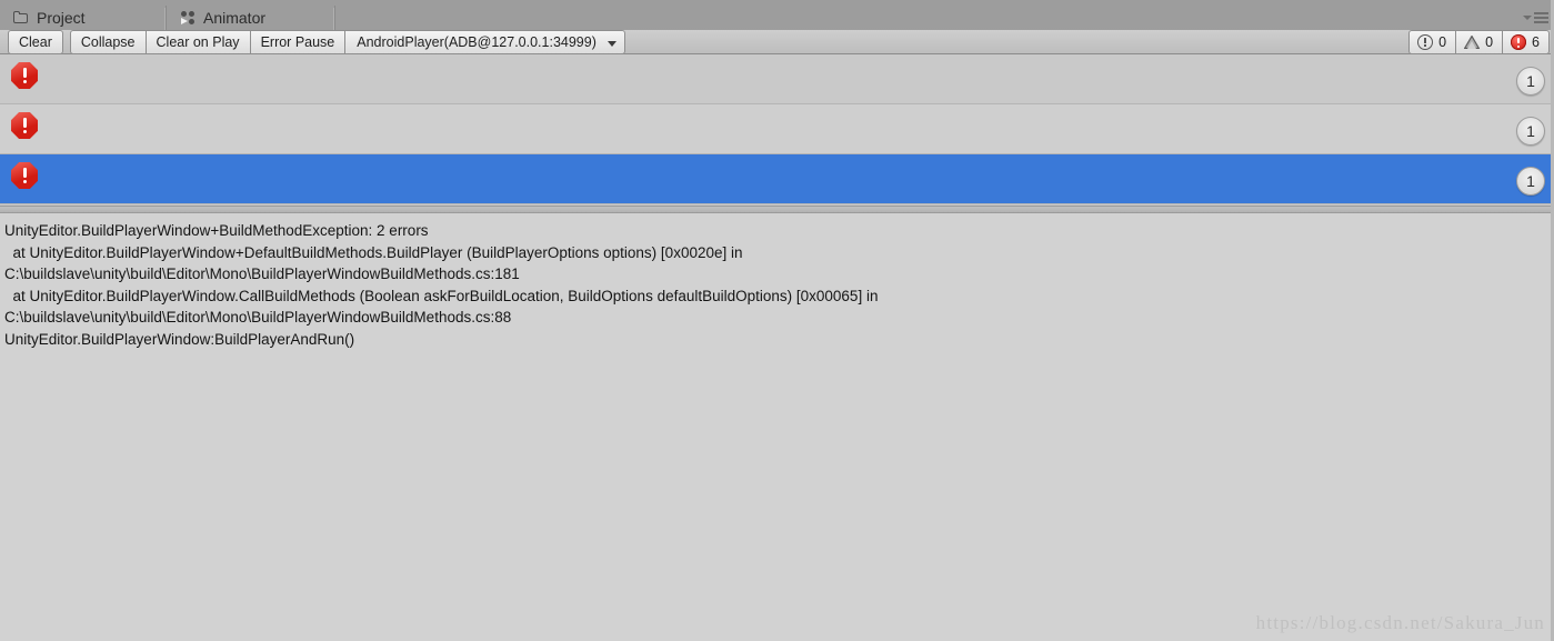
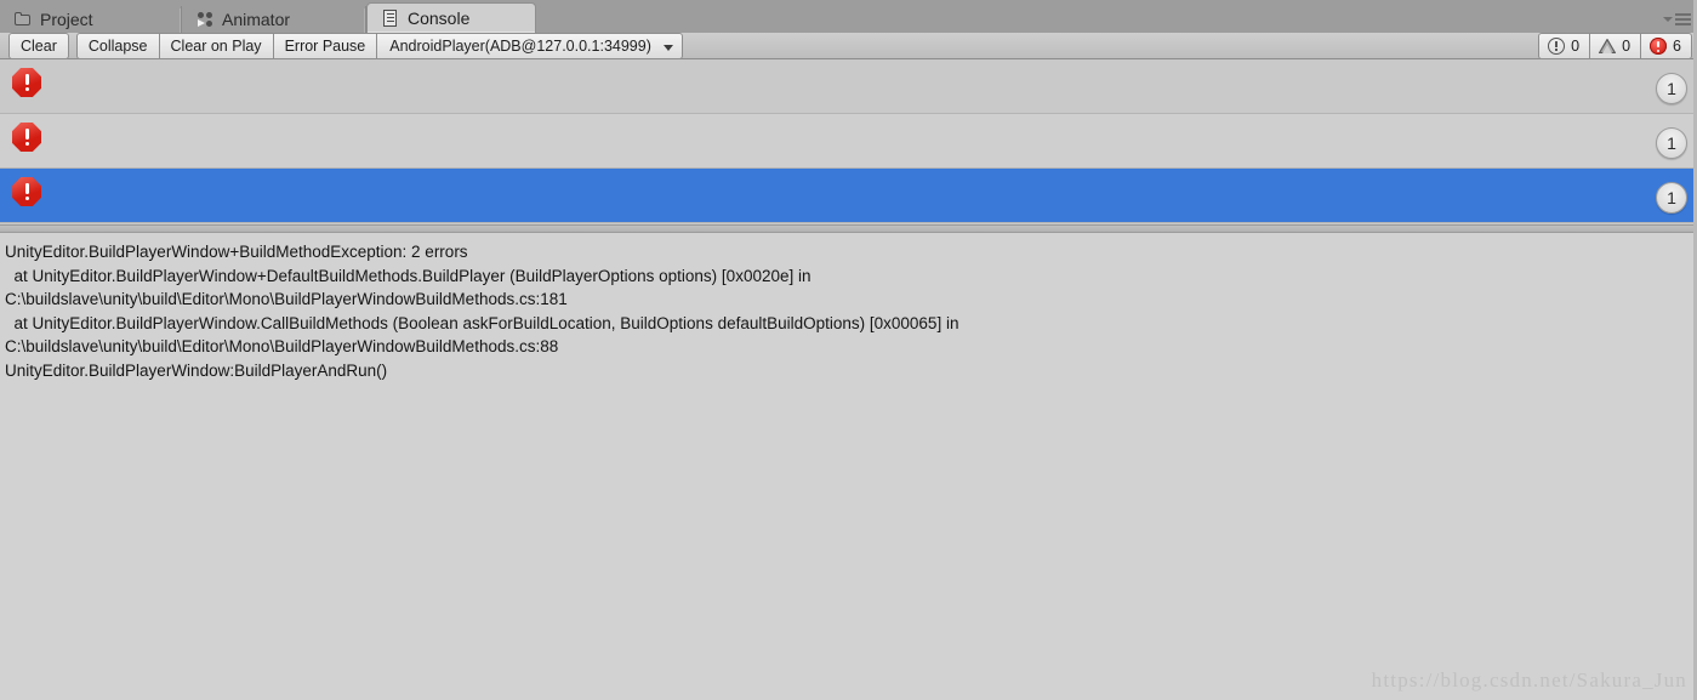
  Project
  Animator
+ Console
  Clear
  Collapse
  Clear on Play
  Error Pause
  AndroidPlayer(ADB@127.0.0.1:34999)
  0
  0
  6
  1
  1
  1
  UnityEditor.BuildPlayerWindow+BuildMethodException: 2 errors
  at UnityEditor.BuildPlayerWindow+DefaultBuildMethods.BuildPlayer (BuildPlayerOptions options) [0x0020e] in
  C:\buildslave\unity\build\Editor\Mono\BuildPlayerWindowBuildMethods.cs:181
  at UnityEditor.BuildPlayerWindow.CallBuildMethods (Boolean askForBuildLocation, BuildOptions defaultBuildOptions) [0x00065] in
  C:\buildslave\unity\build\Editor\Mono\BuildPlayerWindowBuildMethods.cs:88
  UnityEditor.BuildPlayerWindow:BuildPlayerAndRun()
